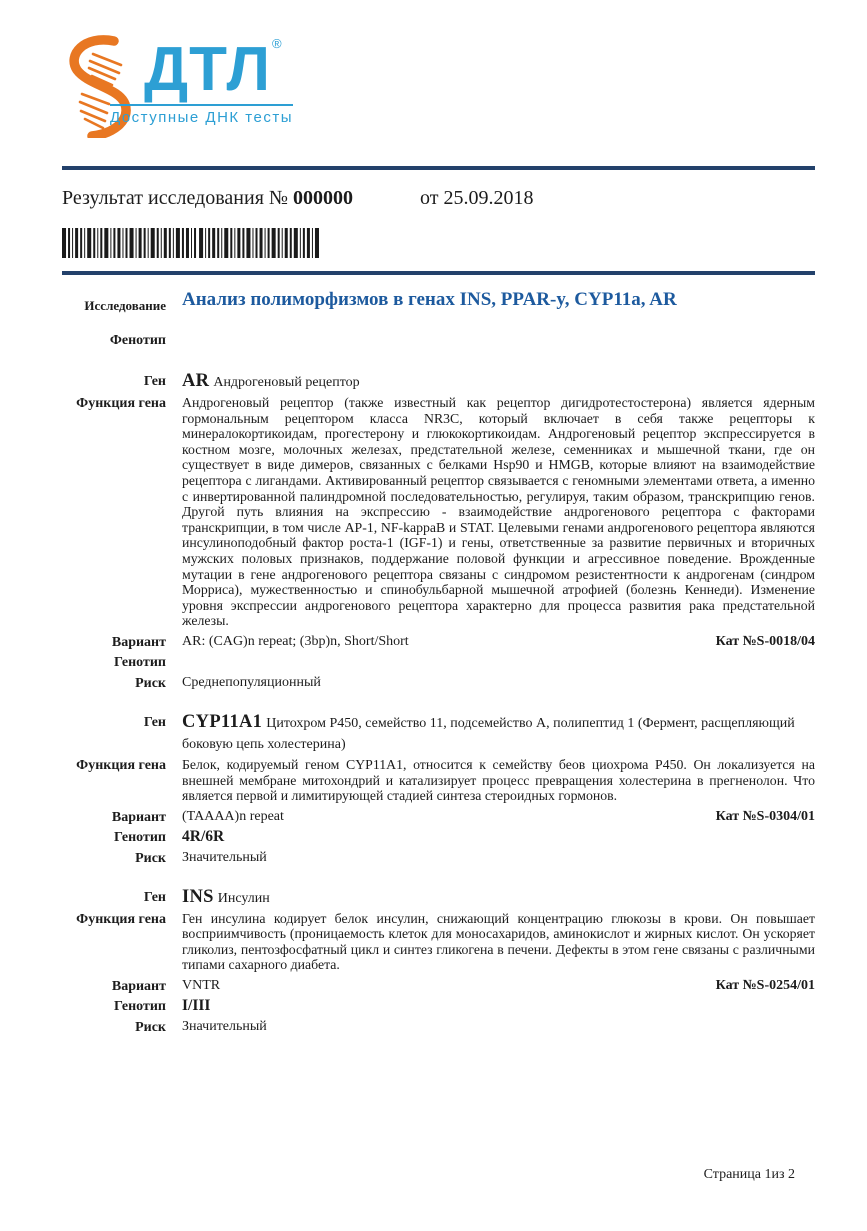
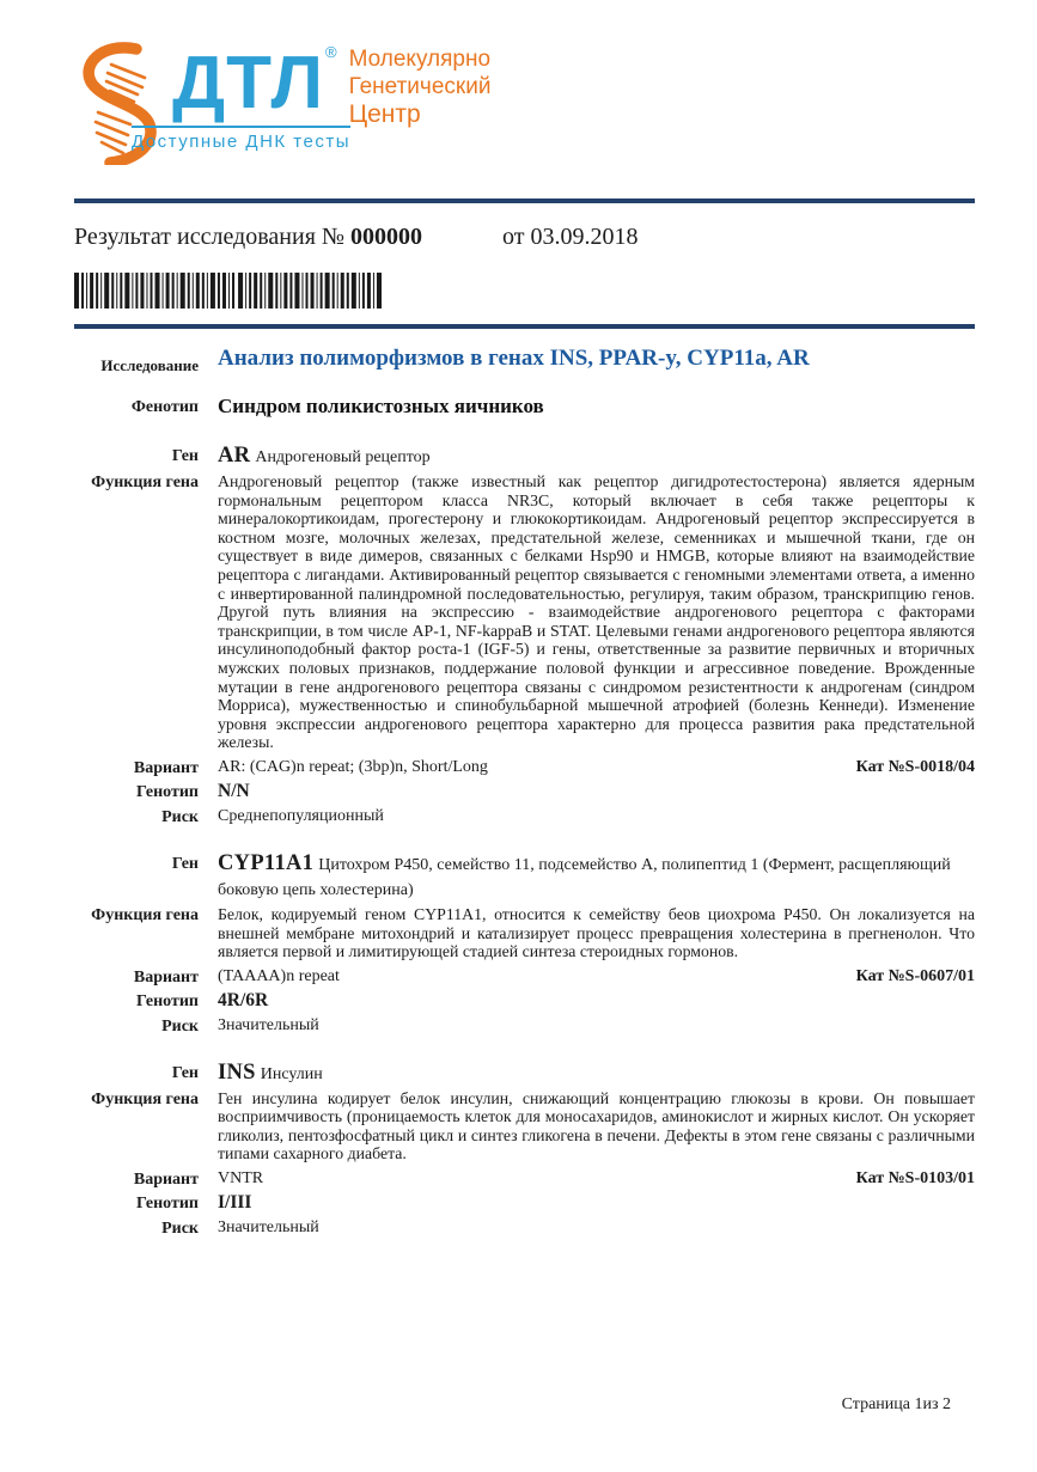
  ДТЛ
  ®
+ Молекулярно
+ Генетический
+ Центр
  Доступные ДНК тесты
  Результат исследования № 000000
- от 25.09.2018
+ от 03.09.2018
  Исследование
  Анализ полиморфизмов в генах INS, PPAR-y, CYP11a, AR
  Фенотип
+ Синдром поликистозных яичников
  Ген
  AR Андрогеновый рецептор
  Функция гена
- Андрогеновый рецептор (также известный как рецептор дигидротестостерона) является ядерным гормональным рецептором класса NR3C, который включает в себя также рецепторы к минералокортикоидам, прогестерону и глюкокортикоидам. Андрогеновый рецептор экспрессируется в костном мозге, молочных железах, предстательной железе, семенниках и мышечной ткани, где он существует в виде димеров, связанных с белками Hsp90 и HMGB, которые влияют на взаимодействие рецептора с лигандами. Активированный рецептор связывается с геномными элементами ответа, а именно с инвертированной палиндромной последовательностью, регулируя, таким образом, транскрипцию генов. Другой путь влияния на экспрессию - взаимодействие андрогенового рецептора с факторами транскрипции, в том числе AP-1, NF-kappaB и STAT. Целевыми генами андрогенового рецептора являются инсулиноподобный фактор роста-1 (IGF-1) и гены, ответственные за развитие первичных и вторичных мужских половых признаков, поддержание половой функции и агрессивное поведение. Врожденные мутации в гене андрогенового рецептора связаны с синдромом резистентности к андрогенам (синдром Морриса), мужественностью и спинобульбарной мышечной атрофией (болезнь Кеннеди). Изменение уровня экспрессии андрогенового рецептора характерно для процесса развития рака предстательной железы.
+ Андрогеновый рецептор (также известный как рецептор дигидротестостерона) является ядерным гормональным рецептором класса NR3C, который включает в себя также рецепторы к минералокортикоидам, прогестерону и глюкокортикоидам. Андрогеновый рецептор экспрессируется в костном мозге, молочных железах, предстательной железе, семенниках и мышечной ткани, где он существует в виде димеров, связанных с белками Hsp90 и HMGB, которые влияют на взаимодействие рецептора с лигандами. Активированный рецептор связывается с геномными элементами ответа, а именно с инвертированной палиндромной последовательностью, регулируя, таким образом, транскрипцию генов. Другой путь влияния на экспрессию - взаимодействие андрогенового рецептора с факторами транскрипции, в том числе AP-1, NF-kappaB и STAT. Целевыми генами андрогенового рецептора являются инсулиноподобный фактор роста-1 (IGF-5) и гены, ответственные за развитие первичных и вторичных мужских половых признаков, поддержание половой функции и агрессивное поведение. Врожденные мутации в гене андрогенового рецептора связаны с синдромом резистентности к андрогенам (синдром Морриса), мужественностью и спинобульбарной мышечной атрофией (болезнь Кеннеди). Изменение уровня экспрессии андрогенового рецептора характерно для процесса развития рака предстательной железы.
  Вариант
- AR: (CAG)n repeat; (3bp)n, Short/Short
+ AR: (CAG)n repeat; (3bp)n, Short/Long
  Кат №S-0018/04
  Генотип
+ N/N
  Риск
  Среднепопуляционный
  Ген
  CYP11A1 Цитохром P450, семейство 11, подсемейство A, полипептид 1 (Фермент, расщепляющий боковую цепь холестерина)
  Функция гена
  Белок, кодируемый геном CYP11A1, относится к семейству беов циохрома P450. Он локализуется на внешней мембране митохондрий и катализирует процесс превращения холестерина в прегненолон. Что является первой и лимитирующей стадией синтеза стероидных гормонов.
  Вариант
  (TAAAA)n repeat
- Кат №S-0304/01
+ Кат №S-0607/01
  Генотип
  4R/6R
  Риск
  Значительный
  Ген
  INS Инсулин
  Функция гена
  Ген инсулина кодирует белок инсулин, снижающий концентрацию глюкозы в крови. Он повышает восприимчивость (проницаемость клеток для моносахаридов, аминокислот и жирных кислот. Он ускоряет гликолиз, пентозфосфатный цикл и синтез гликогена в печени. Дефекты в этом гене связаны с различными типами сахарного диабета.
  Вариант
  VNTR
- Кат №S-0254/01
+ Кат №S-0103/01
  Генотип
  I/III
  Риск
  Значительный
  Страница 1из 2
